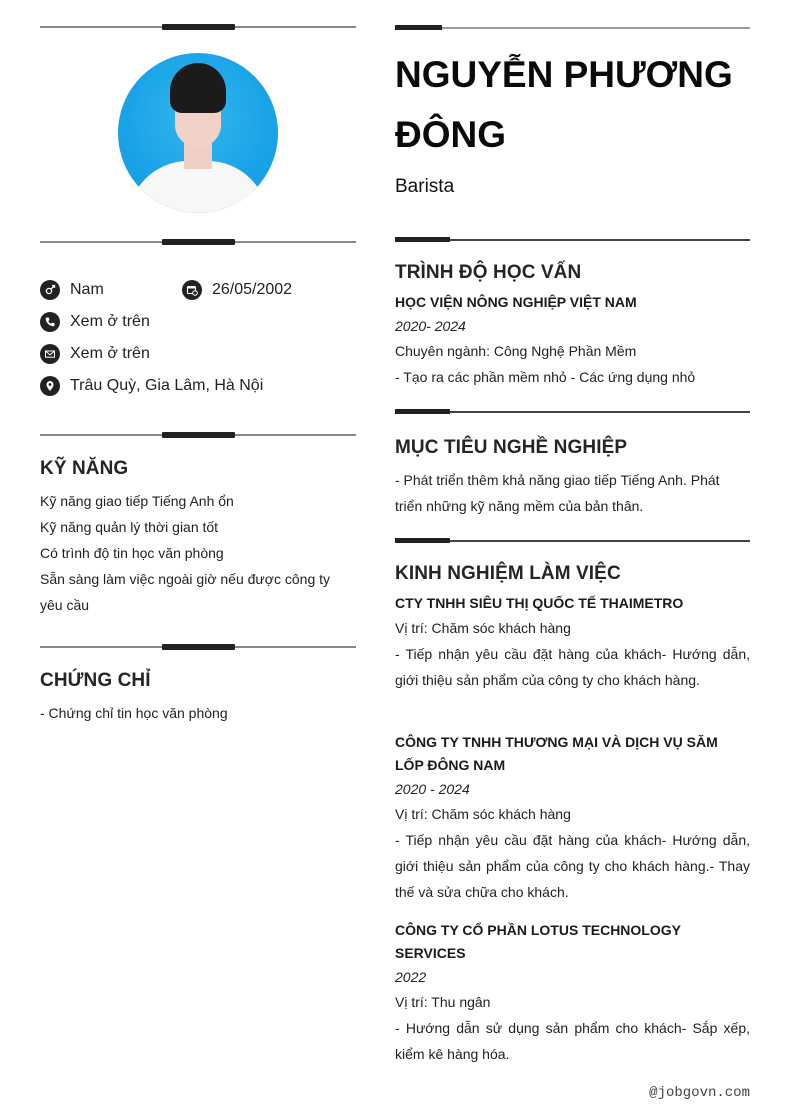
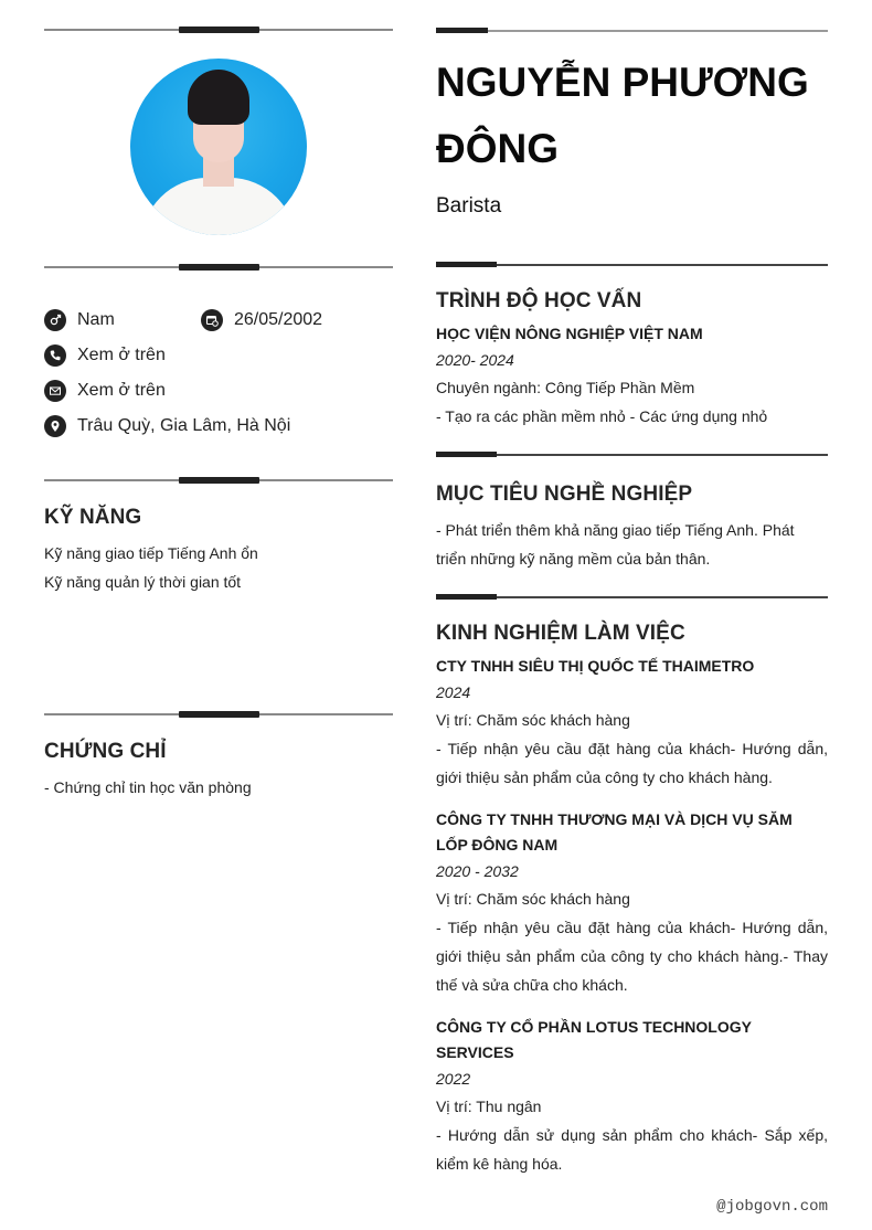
  Nam
  26/05/2002
  Xem ở trên
  Xem ở trên
  Trâu Quỳ, Gia Lâm, Hà Nội
  KỸ NĂNG
  Kỹ năng giao tiếp Tiếng Anh ổn
  Kỹ năng quản lý thời gian tốt
- Có trình độ tin học văn phòng
- Sẵn sàng làm việc ngoài giờ nếu được công ty yêu cầu
  CHỨNG CHỈ
  - Chứng chỉ tin học văn phòng
  NGUYỄN PHƯƠNG ĐÔNG
  Barista
  TRÌNH ĐỘ HỌC VẤN
  HỌC VIỆN NÔNG NGHIỆP VIỆT NAM
  2020- 2024
- Chuyên ngành: Công Nghệ Phần Mềm
+ Chuyên ngành: Công Tiếp Phần Mềm
  - Tạo ra các phần mềm nhỏ - Các ứng dụng nhỏ
  MỤC TIÊU NGHỀ NGHIỆP
  - Phát triển thêm khả năng giao tiếp Tiếng Anh. Phát triển những kỹ năng mềm của bản thân.
  KINH NGHIỆM LÀM VIỆC
  CTY TNHH SIÊU THỊ QUỐC TẾ THAIMETRO
+ 2024
  Vị trí: Chăm sóc khách hàng
  - Tiếp nhận yêu cầu đặt hàng của khách- Hướng dẫn, giới thiệu sản phẩm của công ty cho khách hàng.
  CÔNG TY TNHH THƯƠNG MẠI VÀ DỊCH VỤ SĂM LỐP ĐÔNG NAM
- 2020 - 2024
+ 2020 - 2032
  Vị trí: Chăm sóc khách hàng
  - Tiếp nhận yêu cầu đặt hàng của khách- Hướng dẫn, giới thiệu sản phẩm của công ty cho khách hàng.- Thay thế và sửa chữa cho khách.
  CÔNG TY CỔ PHẦN LOTUS TECHNOLOGY SERVICES
  2022
  Vị trí: Thu ngân
  - Hướng dẫn sử dụng sản phẩm cho khách- Sắp xếp, kiểm kê hàng hóa.
  @jobgovn.com
